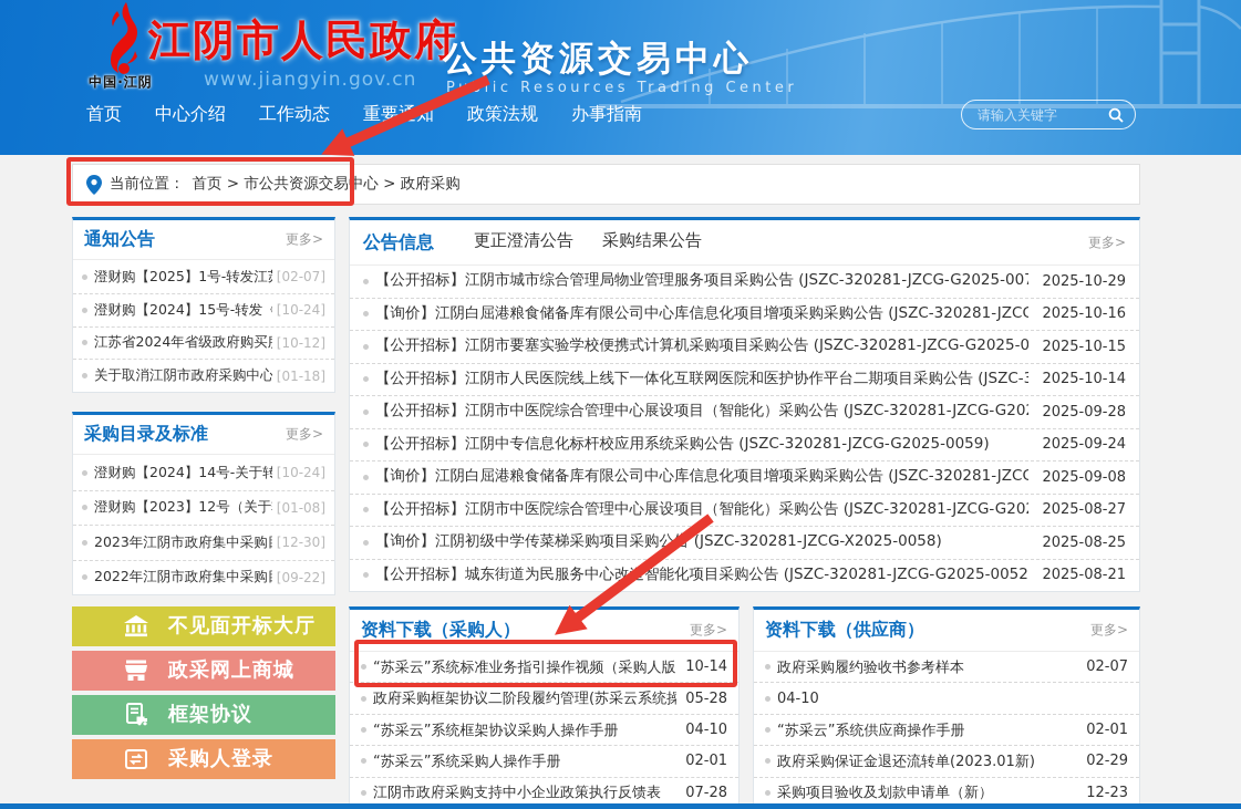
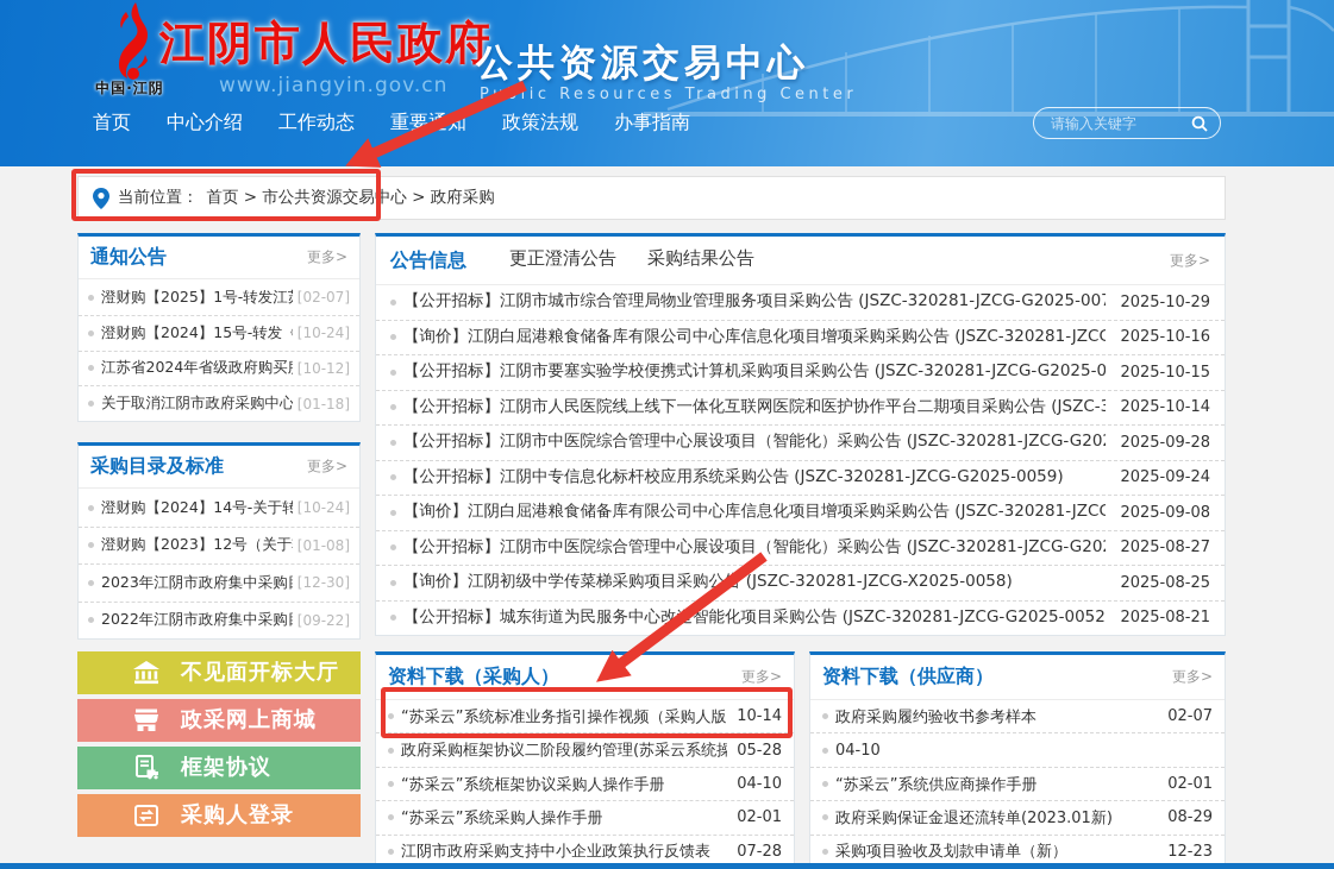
  中国·江阴
  江阴市人民政府
  www.jiangyin.gov.cn
  公共资源交易中心
  Plic Resources Trading Center
  首页
  中心介绍
  工作动态
  重要知
  政策法规
  办事指南
  请输入关键字
  当前位置：
  首页 > 市公共资源交易中心 > 政府采购
  通知公告
  更多>
  澄财购【2025】1号-转发江
  [02-07]
  澄财购【2024】15号-转发《
  [10-24]
  江苏省2024年省级政府购买
  [10-12]
  关于取消江阴市政府采购中心
  [01-18]
  采购目录及标准
  更多>
  澄财购【2024】14号-关于转
  [10-24]
  澄财购【2023】12号（关于
  [01-08]
  2023年江阴市政府集中采购
  [12-30]
  2022年江阴市政府集中采购
  [09-22]
  不见面开标大厅
  政采网上商城
  框架协议
  采购人登录
  公告信息
  更正澄清公告
  采购结果公告
  更多>
  【公开招标】江阴市城市综合管理局物业管理服务项目采购公告 (JSZC-320281-JZCG-G2025-00
  2025-10-29
  【询价】江阴白屈港粮食储备库有限公司中心库信息化项目增项采购采购公告 (JSZC-320281-JZCG
  2025-10-16
  【公开招标】江阴市要塞实验学校便携式计算机采购项目采购公告 (JSZC-320281-JZCG-G2025-0
  2025-10-15
  【公开招标】江阴市人民医院线上线下一体化互联网医院和医护协作平台二期项目采购公告 (JSZC-3
  2025-10-14
  【公开招标】江阴市中医院综合管理中心展设项目（智能化）采购公告 (JSZC-320281-JZCG-G20
  2025-09-28
  【公开招标】江阴中专信息化标杆校应用系统采购公告 (JSZC-320281-JZCG-G2025-0059)
  2025-09-24
  【询价】江阴白屈港粮食储备库有限公司中心库信息化项目增项采购采购公告 (JSZC-320281-JZCG
  2025-09-08
  【公开招标】江阴市中医院综合管理中心展设项目（智能化）采购公告 (JSZC-320281-JZCG-G20
  2025-08-27
  【询价】江阴初级中学传菜梯采购项目采购公 (JSZC-320281-JZCG-X2025-0058)
  2025-08-25
  【公开招标】城东街道为民服务中心改智能化项目采购公告 (JSZC-320281-JZCG-G2025-0052
  2025-08-21
  资料下载（采购人）
  更多>
  “苏采云”系统标准业务指引操作视频（采购人版
  10-14
  政府采购框架协议二阶段履约管理(苏采云系统操
  05-28
  “苏采云”系统框架协议采购人操作手册
  04-10
  “苏采云”系统采购人操作手册
  02-01
  江阴市政府采购支持中小企业政策执行反馈表
  07-28
  资料下载（供应商）
  更多>
  政府采购履约验收书参考样本
  02-07
  04-10
  “苏采云”系统供应商操作手册
  02-01
  政府采购保证金退还流转单(2023.01新)
- 02-29
+ 08-29
  采购项目验收及划款申请单（新）
  12-23
